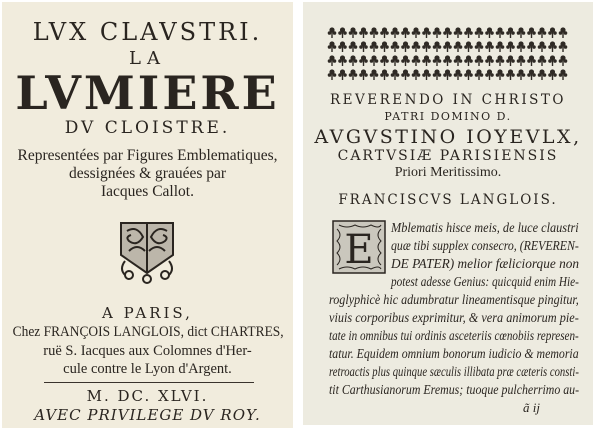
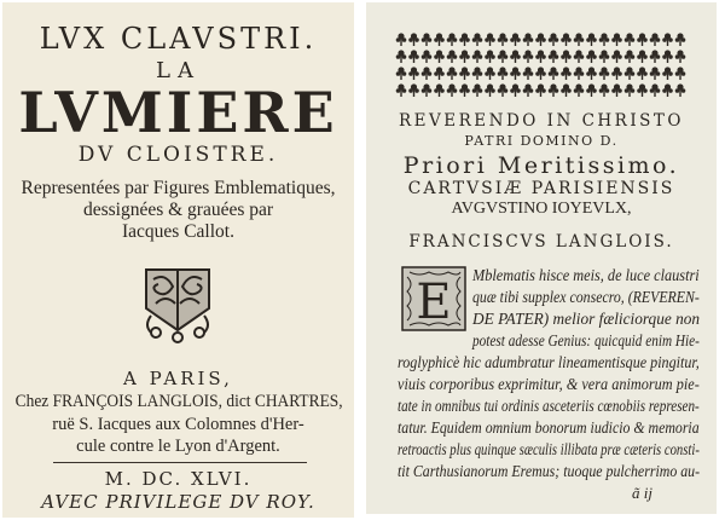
  LVX CLAVSTRI.
  LA
  LVMIERE
  DV CLOISTRE.
  Representées par Figures Emblematiques,
  dessignées & grauées par
  Iacques Callot.
  A PARIS,
  Chez FRANÇOIS LANGLOIS, dict CHARTRES,
  ruë S. Iacques aux Colomnes d'Her-
  cule contre le Lyon d'Argent.
  M. DC. XLVI.
  AVEC PRIVILEGE DV ROY.
  REVERENDO IN CHRISTO
  PATRI DOMINO D.
- AVGVSTINO IOYEVLX,
+ Priori Meritissimo.
  CARTVSIÆ PARISIENSIS
- Priori Meritissimo.
+ AVGVSTINO IOYEVLX,
  FRANCISCVS LANGLOIS.
  E
  Mblematis hisce meis, de luce claustri
  quæ tibi supplex consecro, (REVEREN-
  DE PATER) melior fæliciorque non
  potest adesse Genius: quicquid enim Hie-
  roglyphicè hic adumbratur lineamentisque pingitur,
  viuis corporibus exprimitur, & vera animorum pie-
  tate in omnibus tui ordinis asceteriis cœnobiis represen-
  tatur. Equidem omnium bonorum iudicio & memoria
  retroactis plus quinque sæculis illibata præ cæteris consti-
  tit Carthusianorum Eremus; tuoque pulcherrimo au-
  ã ij
